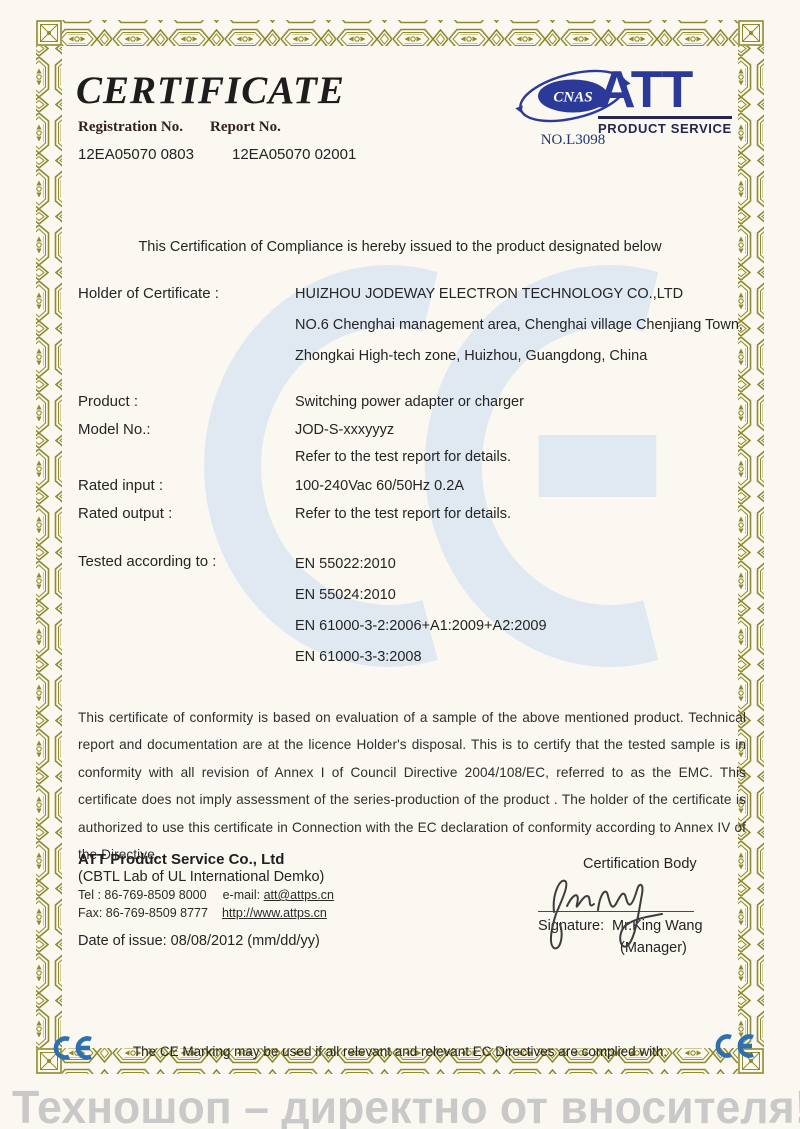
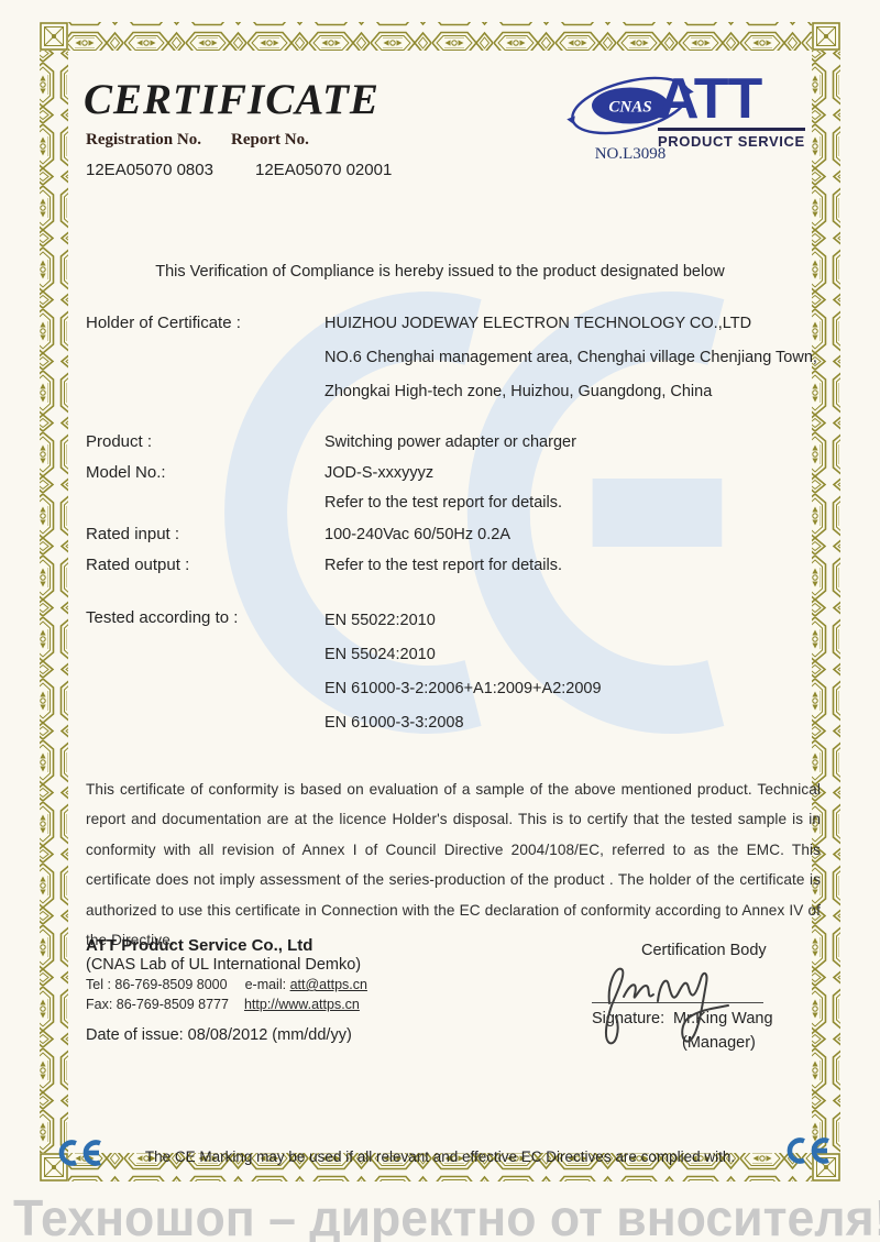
  CERTIFICATE
  Registration No.
  Report No.
  12EA05070 0803
  12EA05070 02001
  CNAS
  NO.L3098
  ATT
  PRODUCT SERVICE
- This Certification of Compliance is hereby issued to the product designated below
+ This Verification of Compliance is hereby issued to the product designated below
  Holder of Certificate :
  HUIZHOU JODEWAY ELECTRON TECHNOLOGY CO.,LTD
  NO.6 Chenghai management area, Chenghai village Chenjiang Town,
  Zhongkai High-tech zone, Huizhou, Guangdong, China
  Product :
  Switching power adapter or charger
  Model No.:
  JOD-S-xxxyyyz
  Refer to the test report for details.
  Rated input :
  100-240Vac 60/50Hz 0.2A
  Rated output :
  Refer to the test report for details.
  Tested according to :
  EN 55022:2010
  EN 55024:2010
  EN 61000-3-2:2006+A1:2009+A2:2009
  EN 61000-3-3:2008
  This certificate of conformity is based on evaluation of a sample of the above mentioned product. Technical report and documentation are at the licence Holder's disposal. This is to certify that the tested sample is in conformity with all revision of Annex I of Council Directive 2004/108/EC, referred to as the EMC. This certificate does not imply assessment of the series-production of the product . The holder of the certificate is authorized to use this certificate in Connection with the EC declaration of conformity according to Annex IV of the Directive.
  ATT Product Service Co., Ltd
- (CBTL Lab of UL International Demko)
+ (CNAS Lab of UL International Demko)
  Tel : 86-769-8509 8000 e-mail: att@attps.cn
  Fax: 86-769-8509 8777 http://www.attps.cn
  Date of issue: 08/08/2012 (mm/dd/yy)
  Certification Body
  Signature:
  M.ing Wang
  (Manager)
- The CE Marking may be used if all relevant and relevant EC Directives are complied with.
+ The CE Marking may be used if all relevant and effective EC Directives are complied with.
  Техношоп – директно от вносителя
